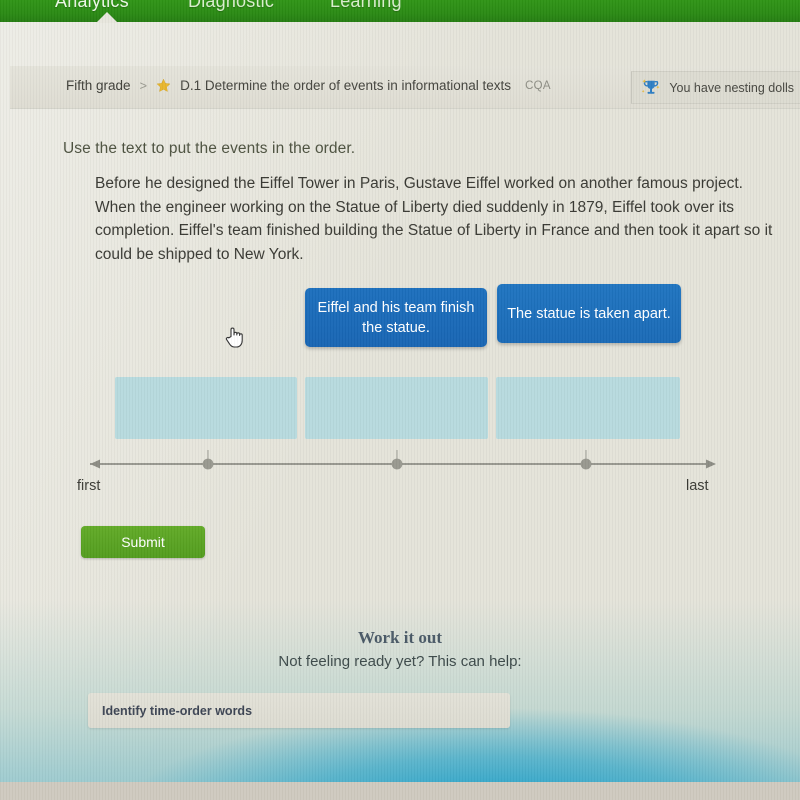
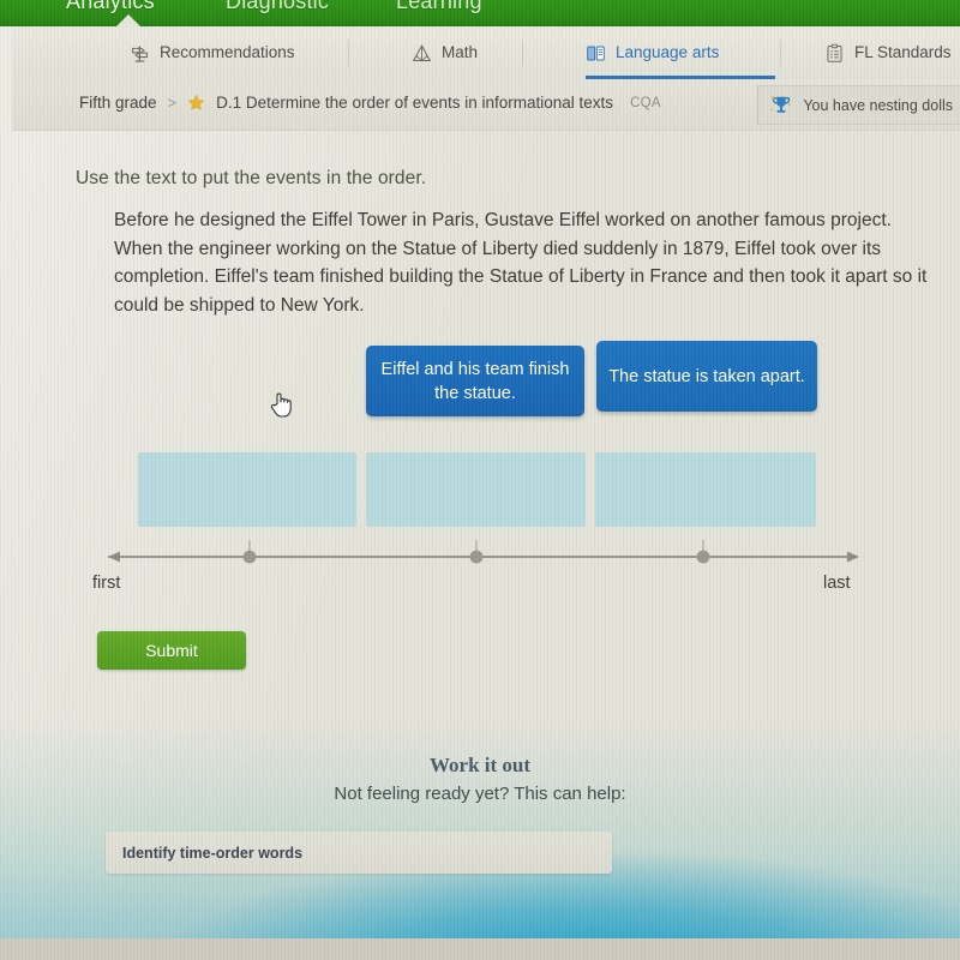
  Analytics
  Diagnostic
  Learning
+ Recommendations
+ Math
+ Language arts
+ FL Standards
  Fifth grade
  >
  D.1 Determine the order of events in informational texts
  CQA
  You have nesting dolls
  Use the text to put the events in the order.
  Before he designed the Eiffel Tower in Paris, Gustave Eiffel worked on another famous project. When the engineer working on the Statue of Liberty died suddenly in 1879, Eiffel took over its completion. Eiffel's team finished building the Statue of Liberty in France and then took it apart so it could be shipped to New York.
  Eiffel and his team finish the statue.
  The statue is taken apart.
  first
  last
  Submit
  Work it out
  Not feeling ready yet? This can help:
  Identify time-order words
